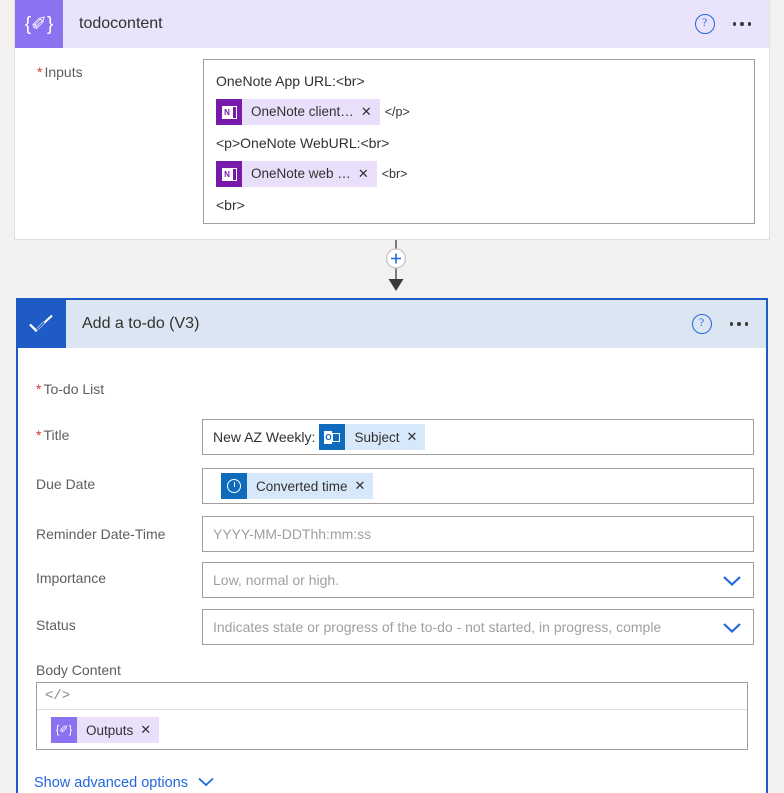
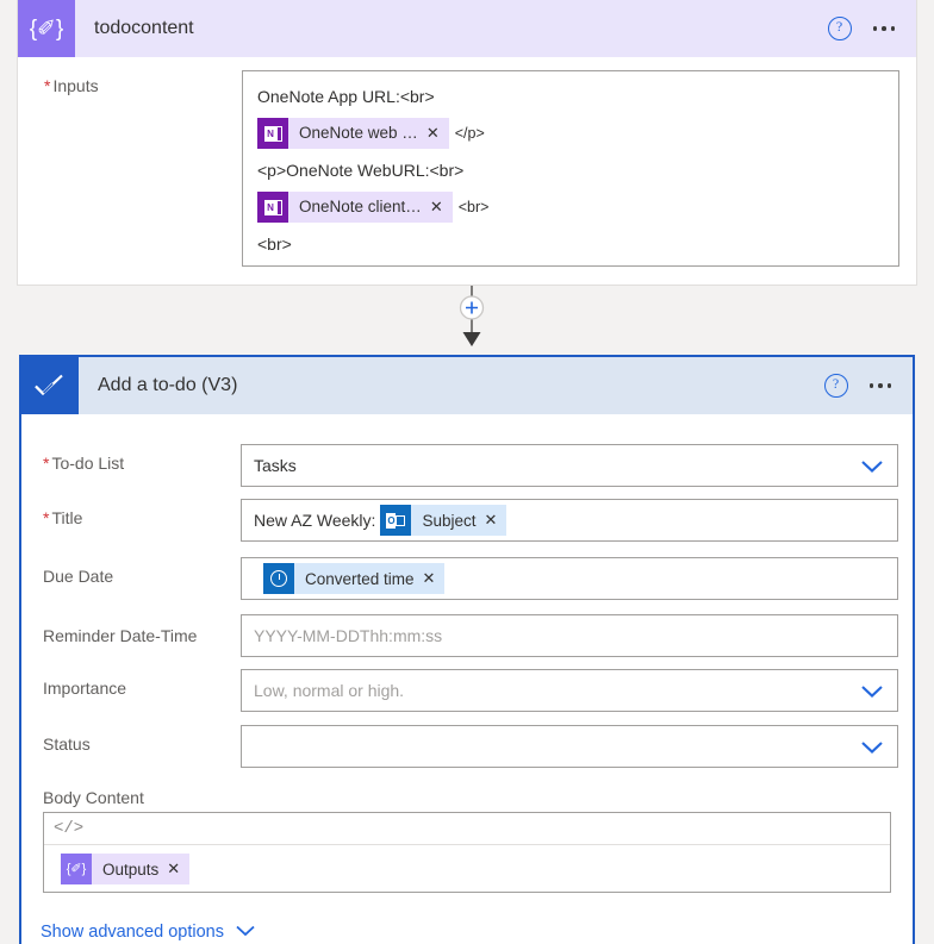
  {✐}
  todocontent
  ?
  * Inputs
  OneNote App URL:<br>
  N
- OneNote client…
+ OneNote web …
  ✕
  </p>
  <p>OneNote WebURL:<br>
  N
- OneNote web …
+ OneNote client…
  ✕
  <br>
  <br>
  Add a to-do (V3)
  ?
  * To-do List
+ Tasks
  * Title
  New AZ Weekly:
  O
  Subject
  ✕
  Due Date
  Converted time
  ✕
  Reminder Date-Time
  YYYY-MM-DDThh:mm:ss
  Importance
  Low, normal or high.
  Status
- Indicates state or progress of the to-do - not started, in progress, comple
  Body Content
  </>
  {✐}
  Outputs
  ✕
  Show advanced options
